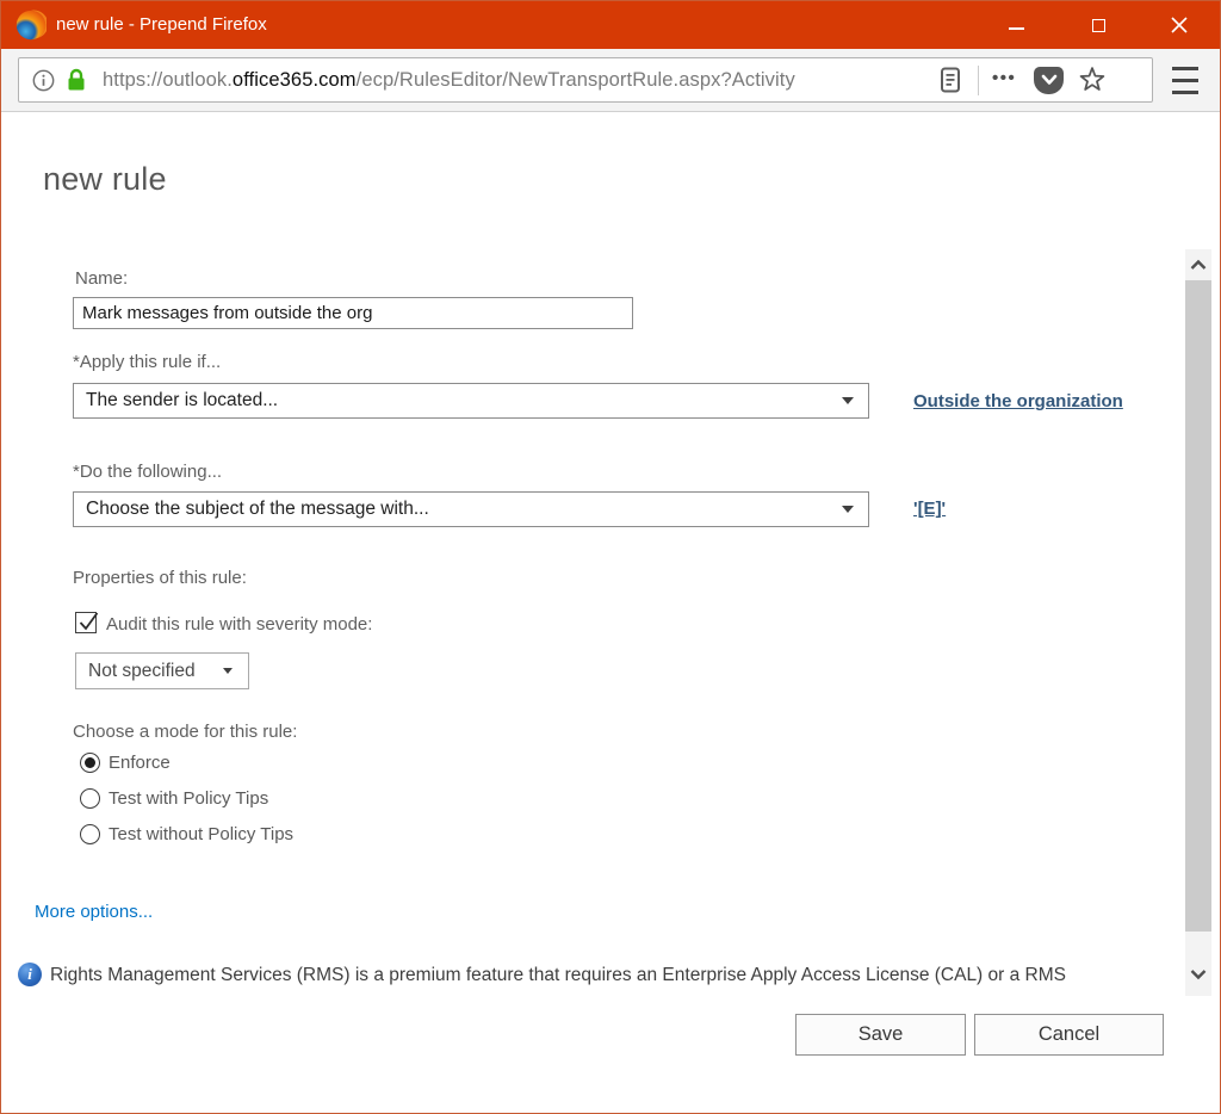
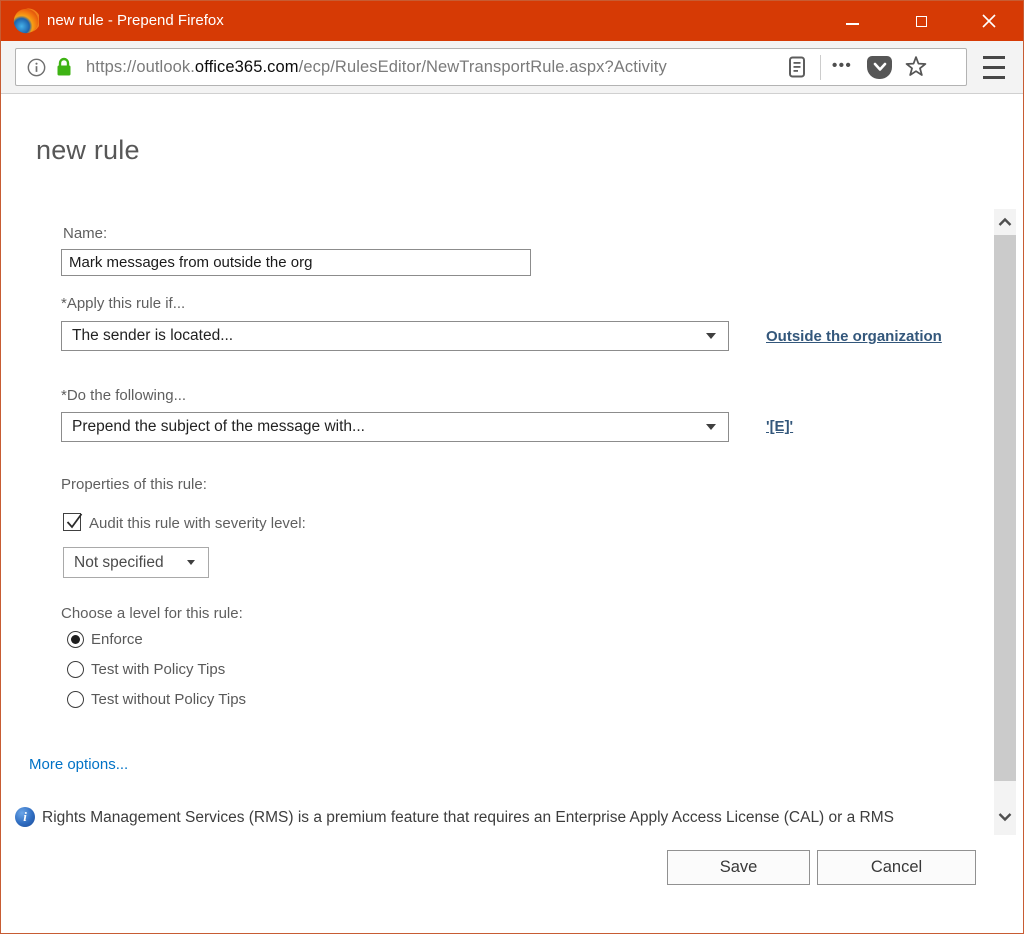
  new rule - Prepend Firefox
  https://outlook.
  office365.com
  /ecp/RulesEditor/NewTransportRule.aspx?Activity
  •••
  new rule
  Name:
  Mark messages from outside the org
  *Apply this rule if...
  The sender is located...
  Outside the organization
  *Do the following...
- Choose the subject of the message with...
+ Prepend the subject of the message with...
  '[E]'
  Properties of this rule:
- Audit this rule with severity mode:
+ Audit this rule with severity level:
  Not specified
- Choose a mode for this rule:
+ Choose a level for this rule:
  Enforce
  Test with Policy Tips
  Test without Policy Tips
  More options...
  i
  Rights Management Services (RMS) is a premium feature that requires an Enterprise Apply Access License (CAL) or a RMS
  Save
  Cancel
